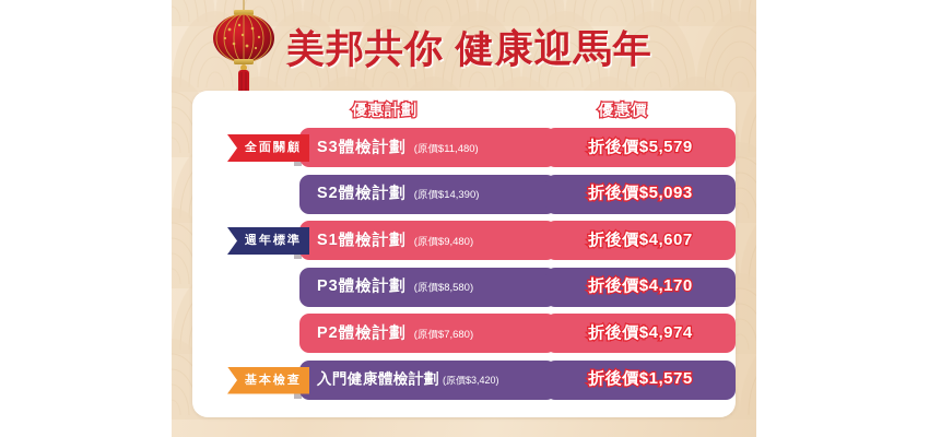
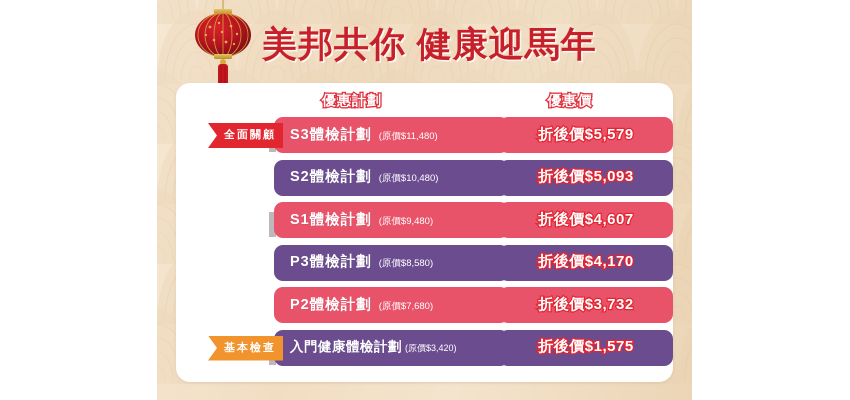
  美邦共你 健康迎馬年
  優惠計劃
  優惠價
  全面關顧
  S3體檢計劃
  (原價$11,480)
  折後價$5,579
  S2體檢計劃
- (原價$14,390)
+ (原價$10,480)
  折後價$5,093
- 週年標準
  S1體檢計劃
  (原價$9,480)
  折後價$4,607
  P3體檢計劃
  (原價$8,580)
  折後價$4,170
  P2體檢計劃
  (原價$7,680)
- 折後價$4,974
+ 折後價$3,732
  基本檢查
  入門健康體檢計劃
  (原價$3,420)
  折後價$1,575
